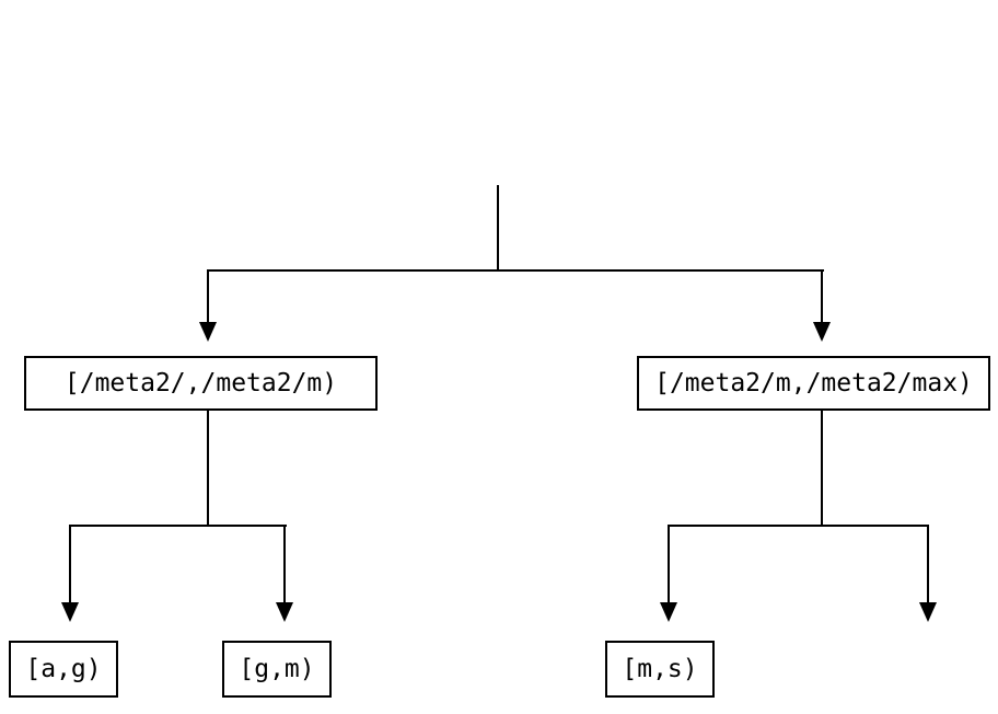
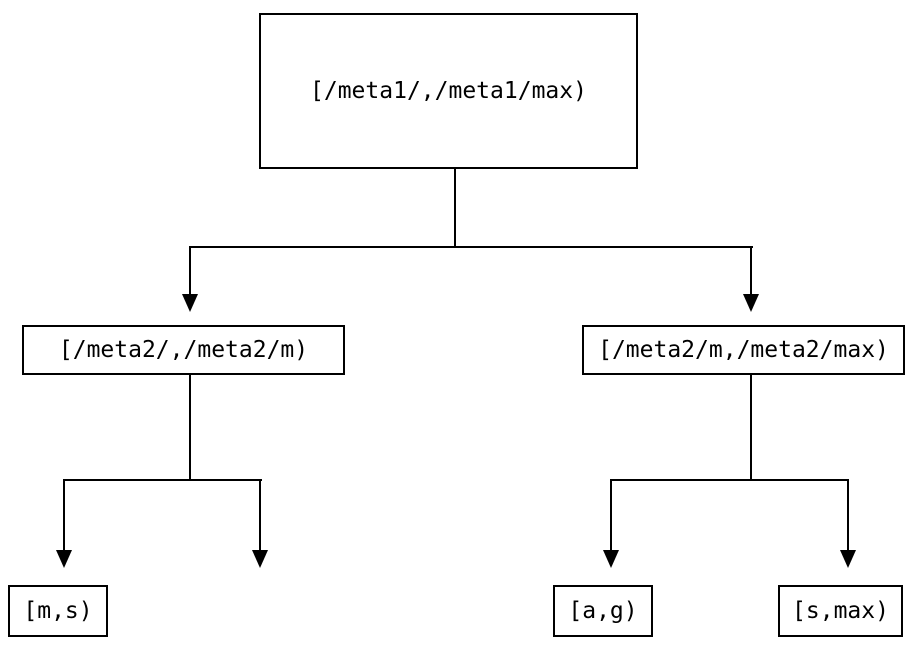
+ [/meta1/,/meta1/max)
  [/meta2/,/meta2/m)
  [/meta2/m,/meta2/max)
- [a,g)
+ [m,s)
- [g,m)
- [m,s)
+ [a,g)
+ [s,max)
